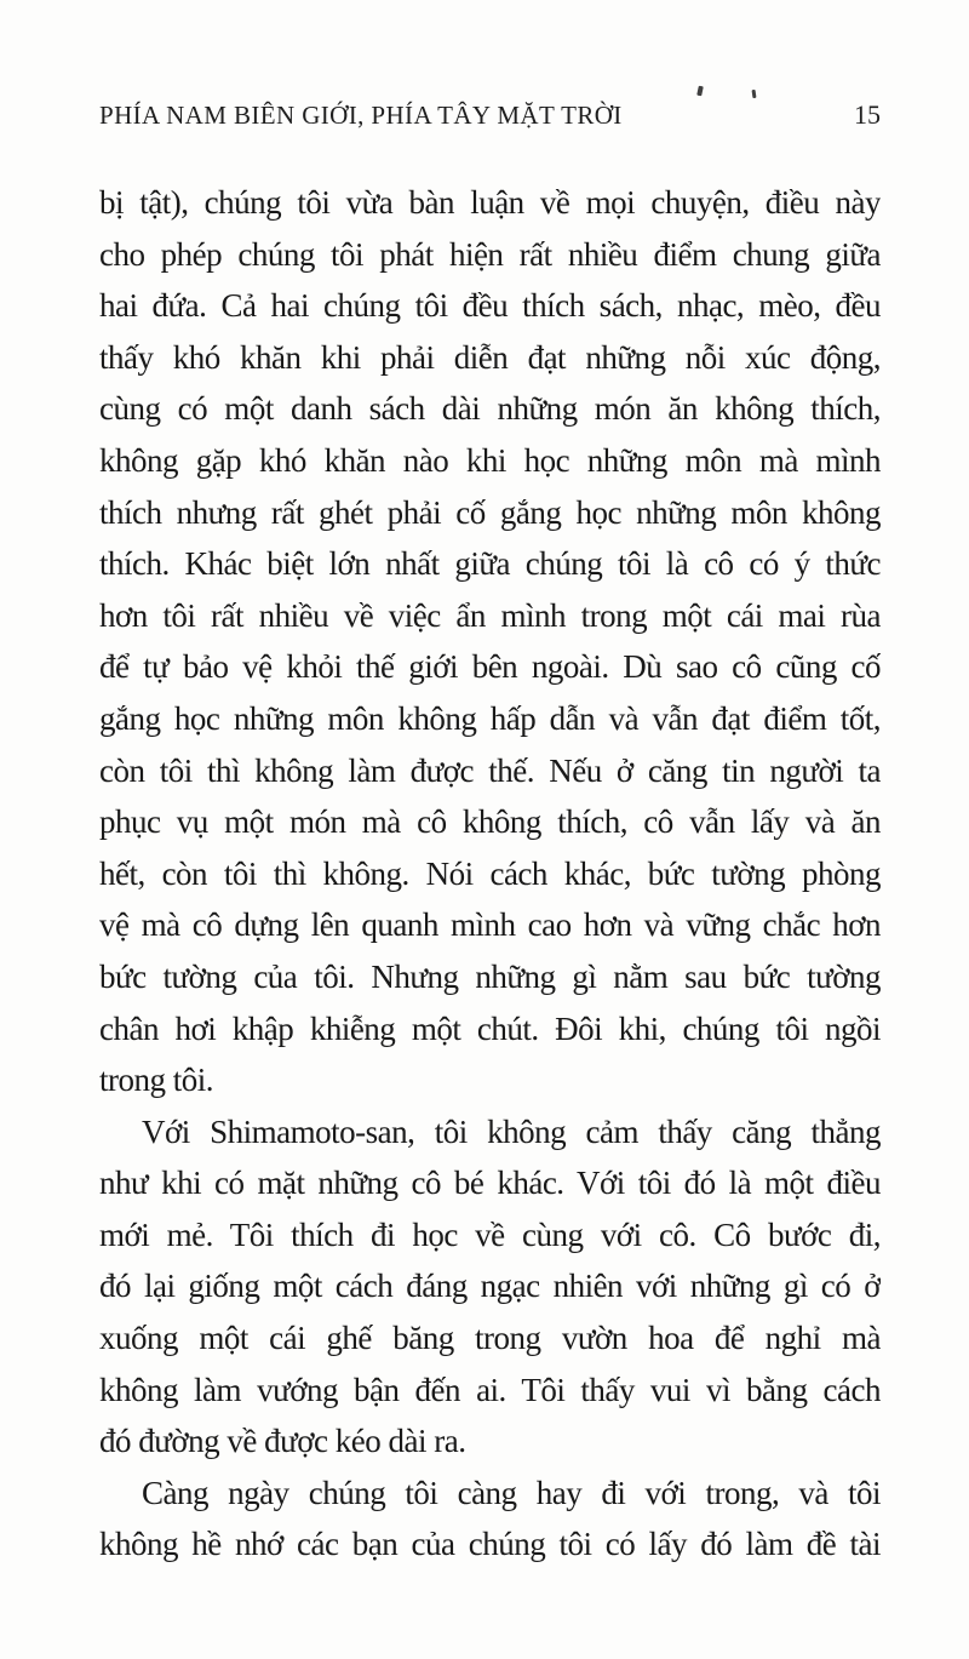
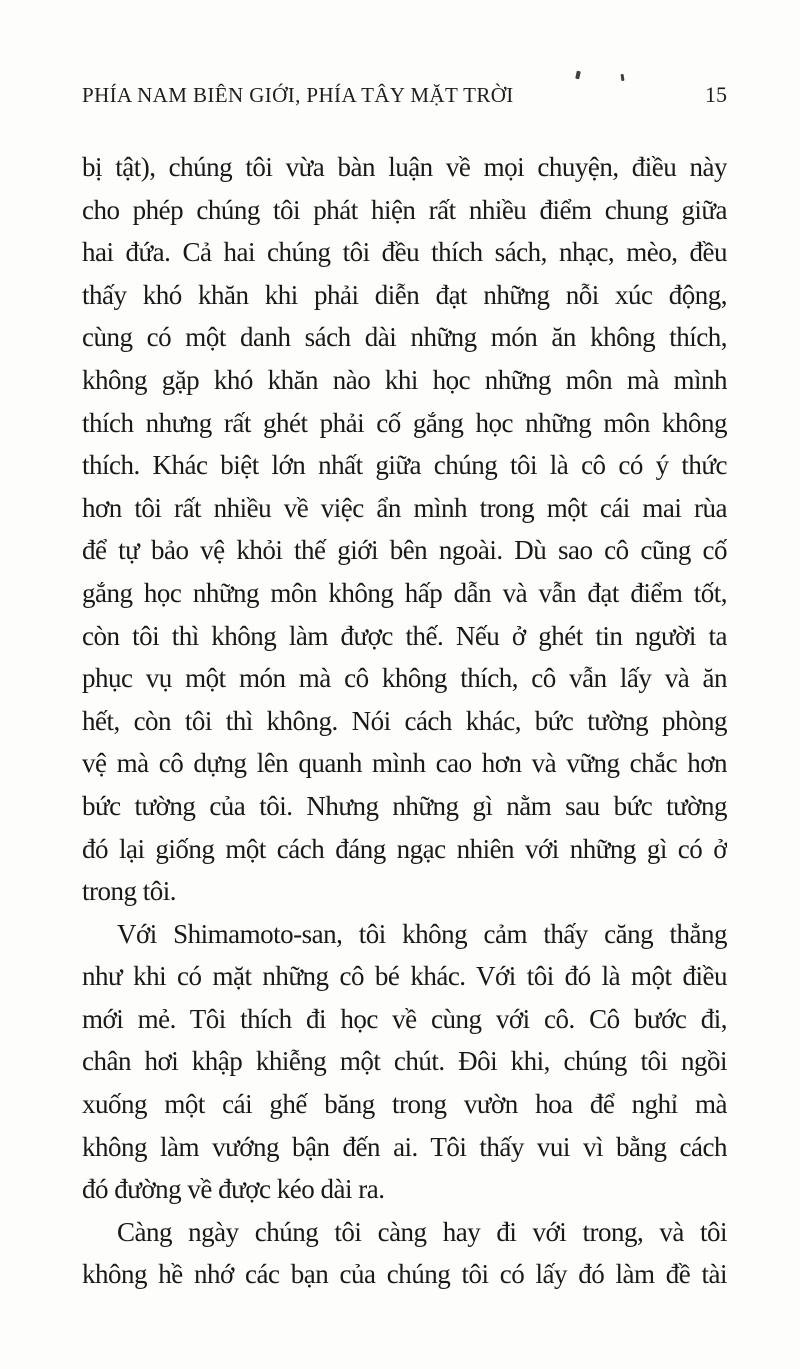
  PHÍA NAM BIÊN GIỚI, PHÍA TÂY MẶT TRỜI
  15
  bị tật), chúng tôi vừa bàn luận về mọi chuyện, điều này
  cho phép chúng tôi phát hiện rất nhiều điểm chung giữa
  hai đứa. Cả hai chúng tôi đều thích sách, nhạc, mèo, đều
  thấy khó khăn khi phải diễn đạt những nỗi xúc động,
  cùng có một danh sách dài những món ăn không thích,
  không gặp khó khăn nào khi học những môn mà mình
  thích nhưng rất ghét phải cố gắng học những môn không
  thích. Khác biệt lớn nhất giữa chúng tôi là cô có ý thức
  hơn tôi rất nhiều về việc ẩn mình trong một cái mai rùa
  để tự bảo vệ khỏi thế giới bên ngoài. Dù sao cô cũng cố
  gắng học những môn không hấp dẫn và vẫn đạt điểm tốt,
- còn tôi thì không làm được thế. Nếu ở căng tin người ta
+ còn tôi thì không làm được thế. Nếu ở ghét tin người ta
  phục vụ một món mà cô không thích, cô vẫn lấy và ăn
  hết, còn tôi thì không. Nói cách khác, bức tường phòng
  vệ mà cô dựng lên quanh mình cao hơn và vững chắc hơn
  bức tường của tôi. Nhưng những gì nằm sau bức tường
- chân hơi khập khiễng một chút. Đôi khi, chúng tôi ngồi
+ đó lại giống một cách đáng ngạc nhiên với những gì có ở
  trong tôi.
  Với Shimamoto-san, tôi không cảm thấy căng thẳng
  như khi có mặt những cô bé khác. Với tôi đó là một điều
  mới mẻ. Tôi thích đi học về cùng với cô. Cô bước đi,
- đó lại giống một cách đáng ngạc nhiên với những gì có ở
+ chân hơi khập khiễng một chút. Đôi khi, chúng tôi ngồi
  xuống một cái ghế băng trong vườn hoa để nghỉ mà
  không làm vướng bận đến ai. Tôi thấy vui vì bằng cách
  đó đường về được kéo dài ra.
  Càng ngày chúng tôi càng hay đi với trong, và tôi
  không hề nhớ các bạn của chúng tôi có lấy đó làm đề tài
